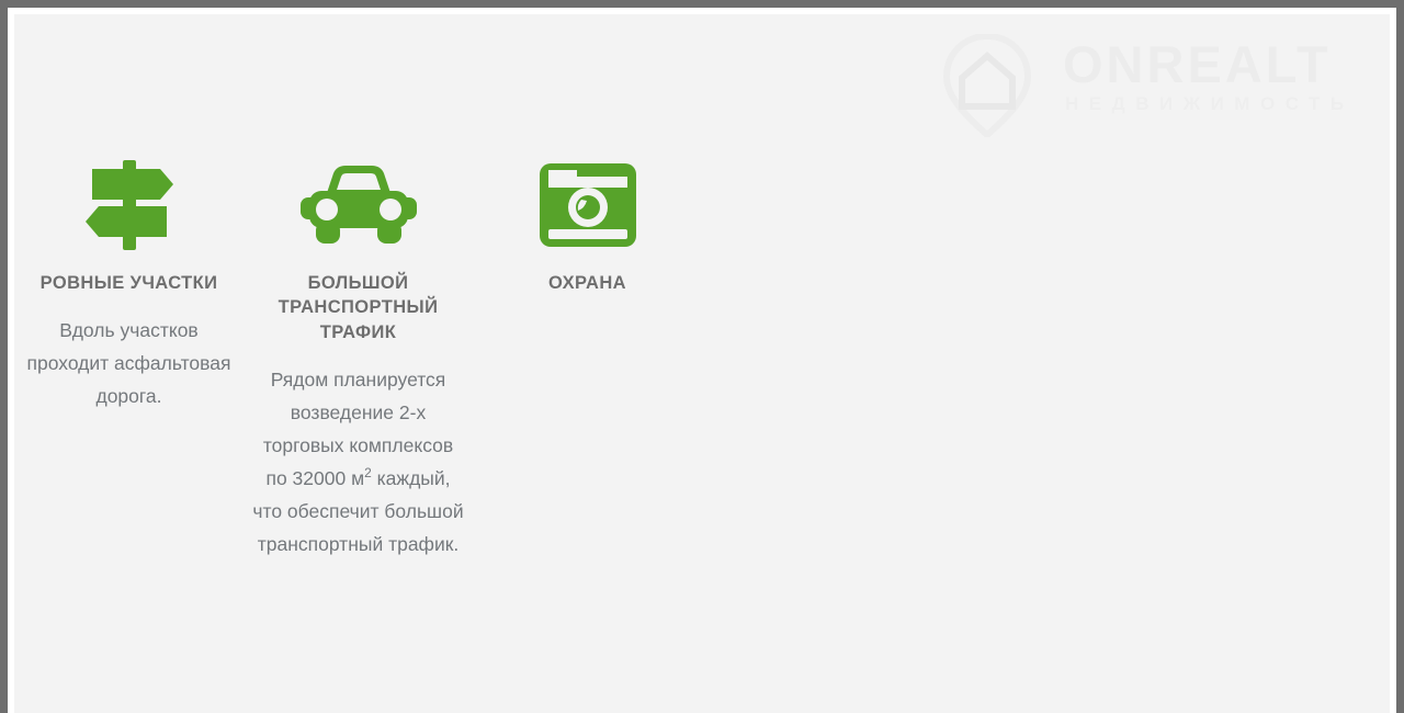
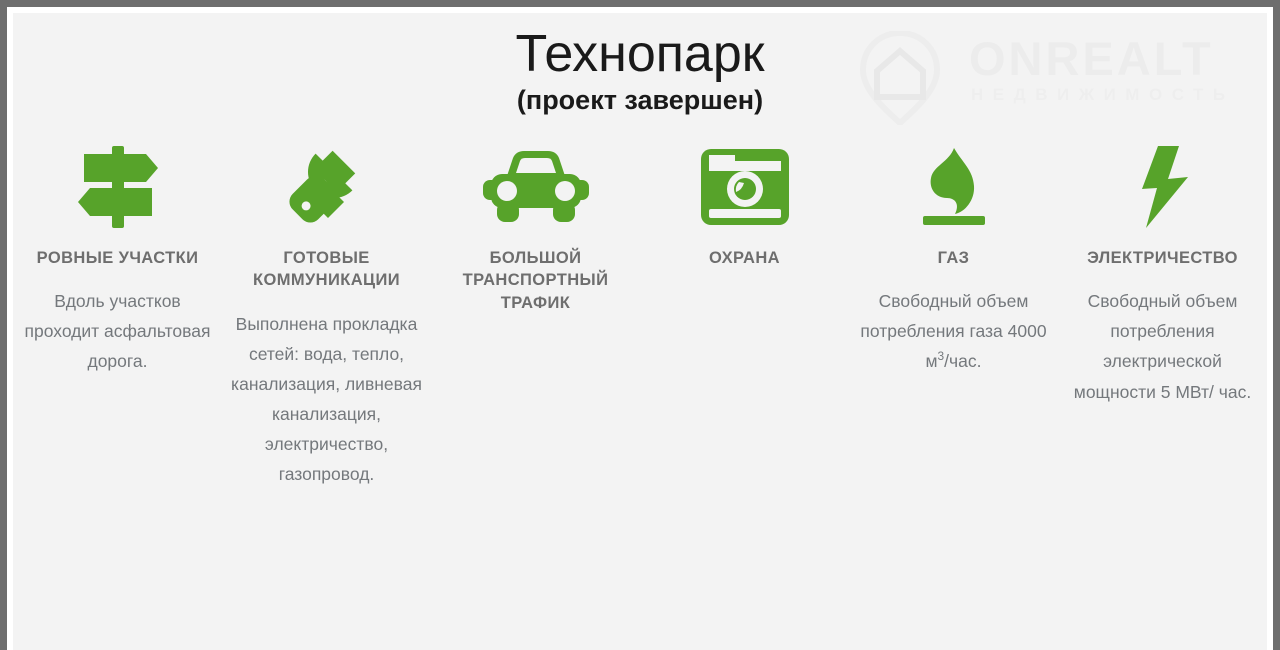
+ Технопарк
+ (проект завершен)
  РОВНЫЕ УЧАСТКИ
  Вдоль участков проходит асфальтовая дорога.
+ ГОТОВЫЕ КОММУНИКАЦИИ
+ Выполнена прокладка сетей: вода, тепло, канализация, ливневая канализация, электричество, газопровод.
  БОЛЬШОЙ ТРАНСПОРТНЫЙ ТРАФИК
- Рядом планируется возведение 2-х торговых комплексов по 32000 м2 каждый, что обеспечит большой транспортный трафик.
  ОХРАНА
+ ГАЗ
+ Свободный объем потребления газа 4000 м3/час.
+ ЭЛЕКТРИЧЕСТВО
+ Свободный объем потребления электрической мощности 5 МВт/ час.
